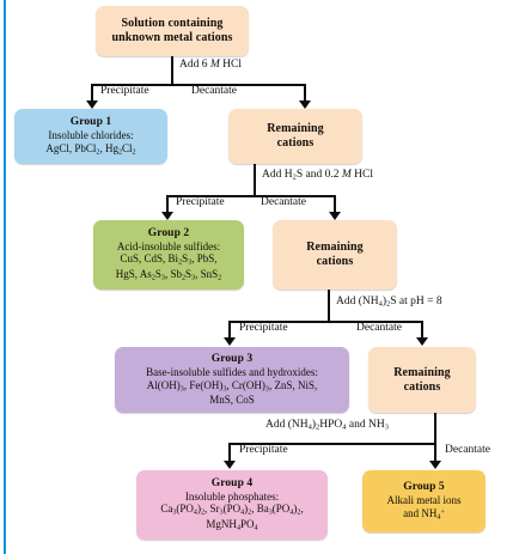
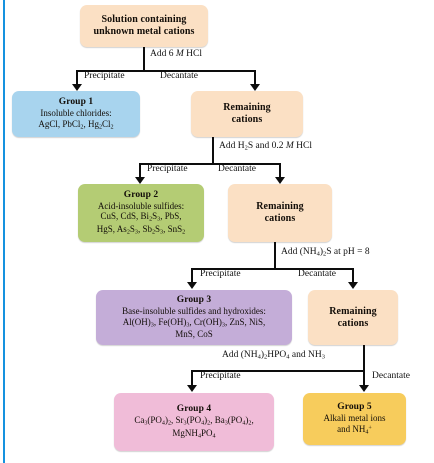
  Solution containing
  unknown metal cations
  Add 6 M HCl
  Precipitate
  Decantate
  Group 1
  Insoluble chlorides:
  AgCl, PbCl , Hg Cl
  Remaining
  cations
  Add H S and 0.2 M HCl
  Precipitate
  Decantate
  Group 2
  Acid-insoluble sulfides:
  CuS, CdS, Bi S , PbS,
  HgS, As S , Sb S , SnS
  Remaining
  cations
  Add (NH ) S at pH = 8
  Precipitate
  Decantate
  Group 3
  Base-insoluble sulfides and hydroxides:
  Al(OH) , Fe(OH) , Cr(OH) , ZnS, NiS,
  MnS, CoS
  Remaining
  cations
  Add (NH ) HPO and NH
  Precipitate
  Decantate
  Group 4
- Insoluble phosphates:
  Ca (PO ) , Sr (PO ) , Ba (PO ) ,
  MgNH PO
  Group 5
  Alkali metal ions
  and NH
